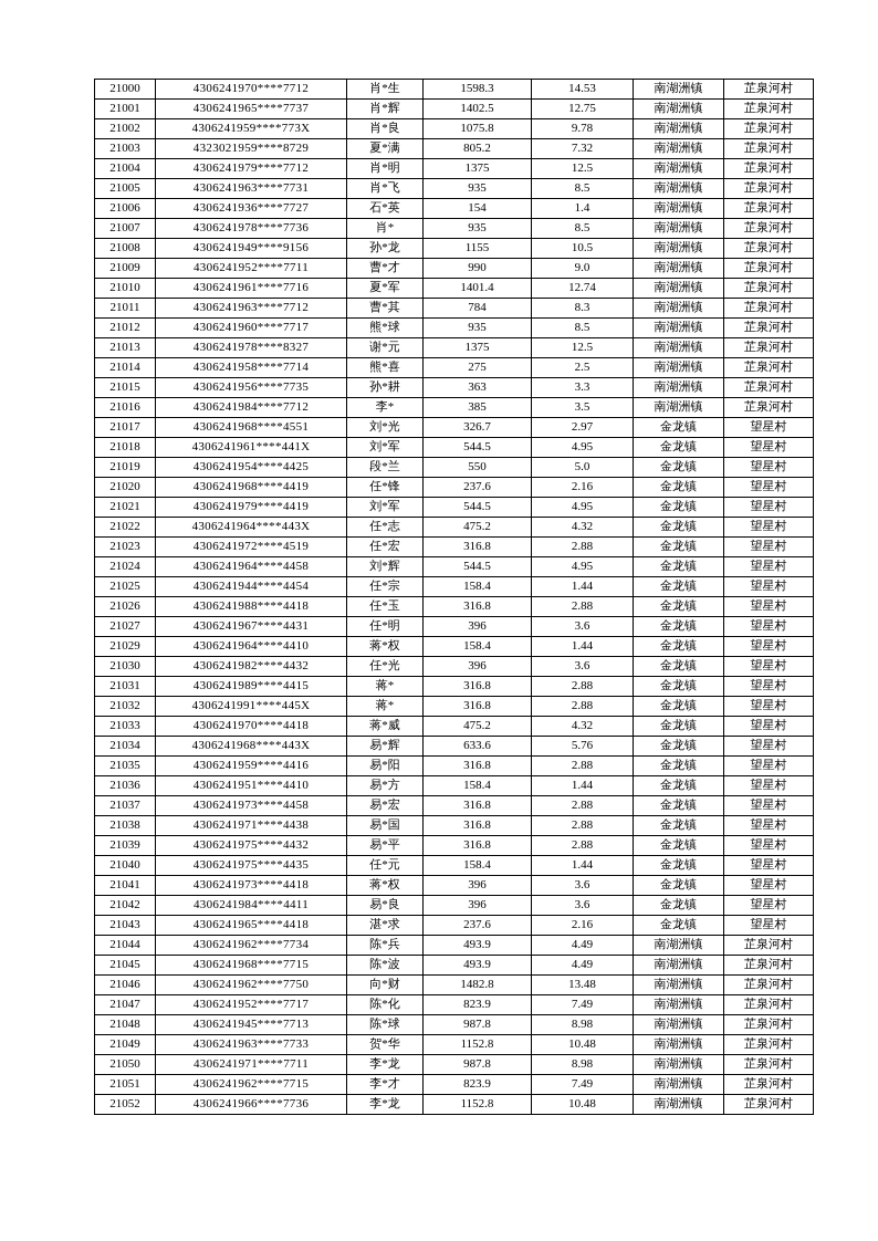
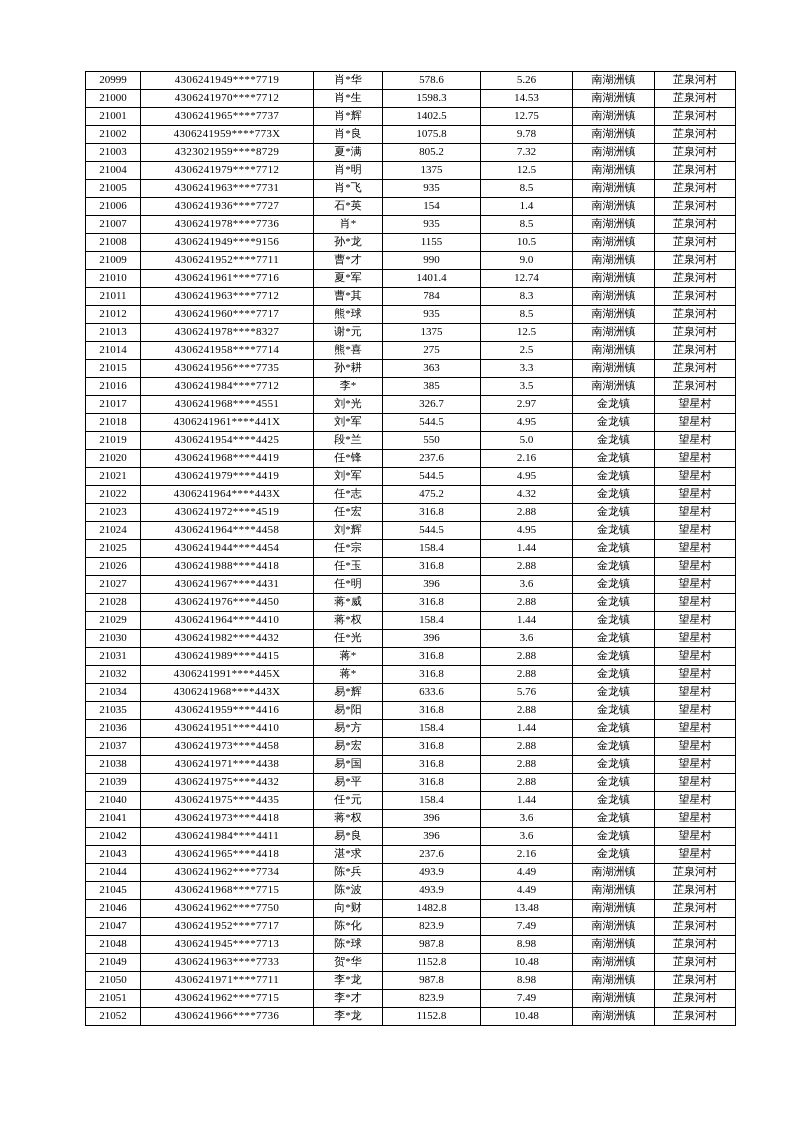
+ 20999	4306241949****7719	肖*华	578.6	5.26	南湖洲镇	芷泉河村
  21000	4306241970****7712	肖*生	1598.3	14.53	南湖洲镇	芷泉河村
  21001	4306241965****7737	肖*辉	1402.5	12.75	南湖洲镇	芷泉河村
  21002	4306241959****773X	肖*良	1075.8	9.78	南湖洲镇	芷泉河村
  21003	4323021959****8729	夏*满	805.2	7.32	南湖洲镇	芷泉河村
  21004	4306241979****7712	肖*明	1375	12.5	南湖洲镇	芷泉河村
  21005	4306241963****7731	肖*飞	935	8.5	南湖洲镇	芷泉河村
  21006	4306241936****7727	石*英	154	1.4	南湖洲镇	芷泉河村
  21007	4306241978****7736	肖*	935	8.5	南湖洲镇	芷泉河村
  21008	4306241949****9156	孙*龙	1155	10.5	南湖洲镇	芷泉河村
  21009	4306241952****7711	曹*才	990	9.0	南湖洲镇	芷泉河村
  21010	4306241961****7716	夏*军	1401.4	12.74	南湖洲镇	芷泉河村
  21011	4306241963****7712	曹*其	784	8.3	南湖洲镇	芷泉河村
  21012	4306241960****7717	熊*球	935	8.5	南湖洲镇	芷泉河村
  21013	4306241978****8327	谢*元	1375	12.5	南湖洲镇	芷泉河村
  21014	4306241958****7714	熊*喜	275	2.5	南湖洲镇	芷泉河村
  21015	4306241956****7735	孙*耕	363	3.3	南湖洲镇	芷泉河村
  21016	4306241984****7712	李*	385	3.5	南湖洲镇	芷泉河村
  21017	4306241968****4551	刘*光	326.7	2.97	金龙镇	望星村
  21018	4306241961****441X	刘*军	544.5	4.95	金龙镇	望星村
  21019	4306241954****4425	段*兰	550	5.0	金龙镇	望星村
  21020	4306241968****4419	任*锋	237.6	2.16	金龙镇	望星村
  21021	4306241979****4419	刘*军	544.5	4.95	金龙镇	望星村
  21022	4306241964****443X	任*志	475.2	4.32	金龙镇	望星村
  21023	4306241972****4519	任*宏	316.8	2.88	金龙镇	望星村
  21024	4306241964****4458	刘*辉	544.5	4.95	金龙镇	望星村
  21025	4306241944****4454	任*宗	158.4	1.44	金龙镇	望星村
  21026	4306241988****4418	任*玉	316.8	2.88	金龙镇	望星村
  21027	4306241967****4431	任*明	396	3.6	金龙镇	望星村
+ 21028	4306241976****4450	蒋*威	316.8	2.88	金龙镇	望星村
  21029	4306241964****4410	蒋*权	158.4	1.44	金龙镇	望星村
  21030	4306241982****4432	任*光	396	3.6	金龙镇	望星村
  21031	4306241989****4415	蒋*	316.8	2.88	金龙镇	望星村
  21032	4306241991****445X	蒋*	316.8	2.88	金龙镇	望星村
- 21033	4306241970****4418	蒋*威	475.2	4.32	金龙镇	望星村
  21034	4306241968****443X	易*辉	633.6	5.76	金龙镇	望星村
  21035	4306241959****4416	易*阳	316.8	2.88	金龙镇	望星村
  21036	4306241951****4410	易*方	158.4	1.44	金龙镇	望星村
  21037	4306241973****4458	易*宏	316.8	2.88	金龙镇	望星村
  21038	4306241971****4438	易*国	316.8	2.88	金龙镇	望星村
  21039	4306241975****4432	易*平	316.8	2.88	金龙镇	望星村
  21040	4306241975****4435	任*元	158.4	1.44	金龙镇	望星村
  21041	4306241973****4418	蒋*权	396	3.6	金龙镇	望星村
  21042	4306241984****4411	易*良	396	3.6	金龙镇	望星村
  21043	4306241965****4418	湛*求	237.6	2.16	金龙镇	望星村
  21044	4306241962****7734	陈*兵	493.9	4.49	南湖洲镇	芷泉河村
  21045	4306241968****7715	陈*波	493.9	4.49	南湖洲镇	芷泉河村
  21046	4306241962****7750	向*财	1482.8	13.48	南湖洲镇	芷泉河村
  21047	4306241952****7717	陈*化	823.9	7.49	南湖洲镇	芷泉河村
  21048	4306241945****7713	陈*球	987.8	8.98	南湖洲镇	芷泉河村
  21049	4306241963****7733	贺*华	1152.8	10.48	南湖洲镇	芷泉河村
  21050	4306241971****7711	李*龙	987.8	8.98	南湖洲镇	芷泉河村
  21051	4306241962****7715	李*才	823.9	7.49	南湖洲镇	芷泉河村
  21052	4306241966****7736	李*龙	1152.8	10.48	南湖洲镇	芷泉河村
